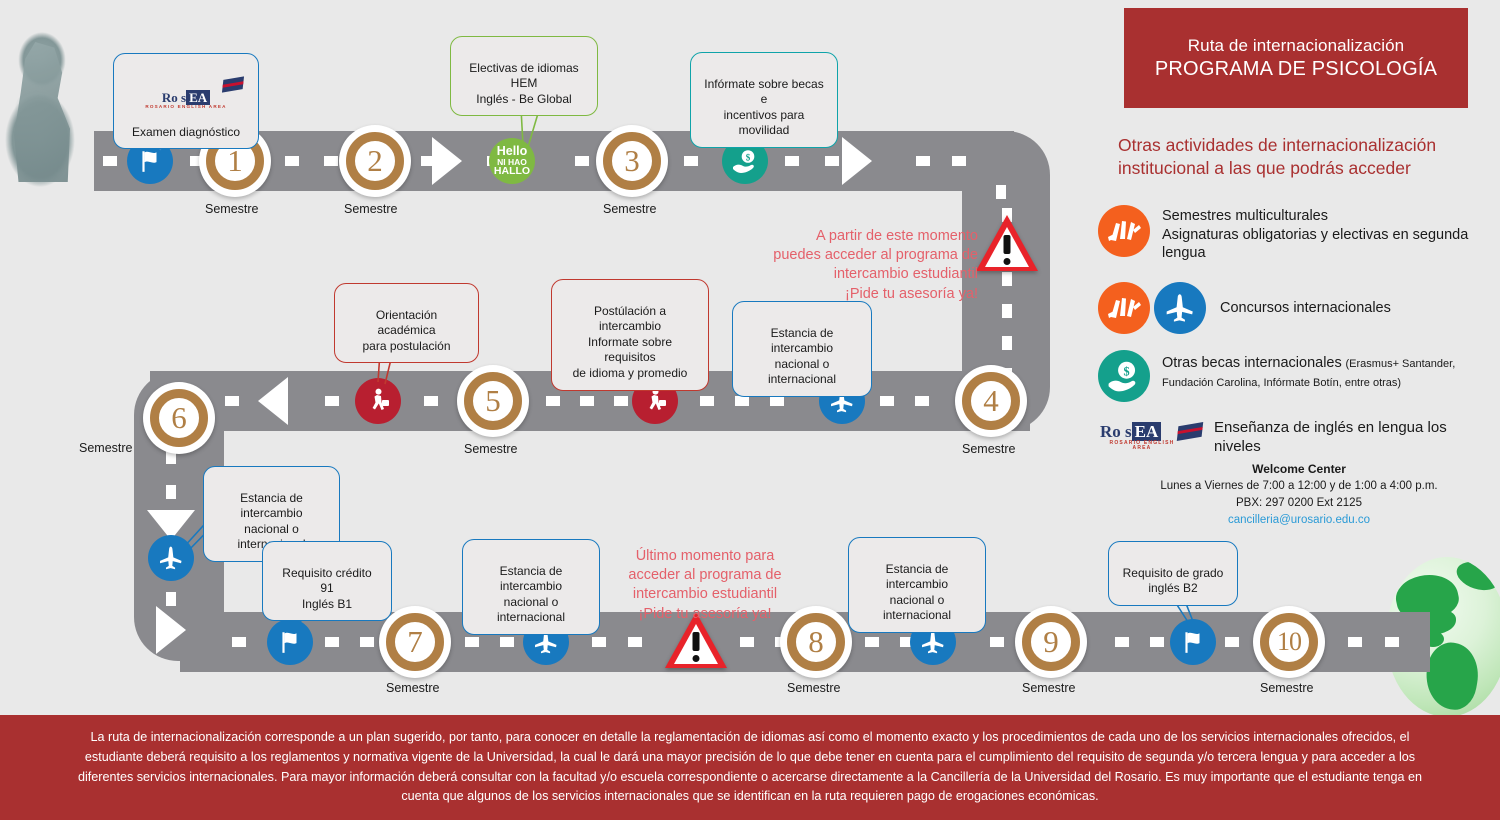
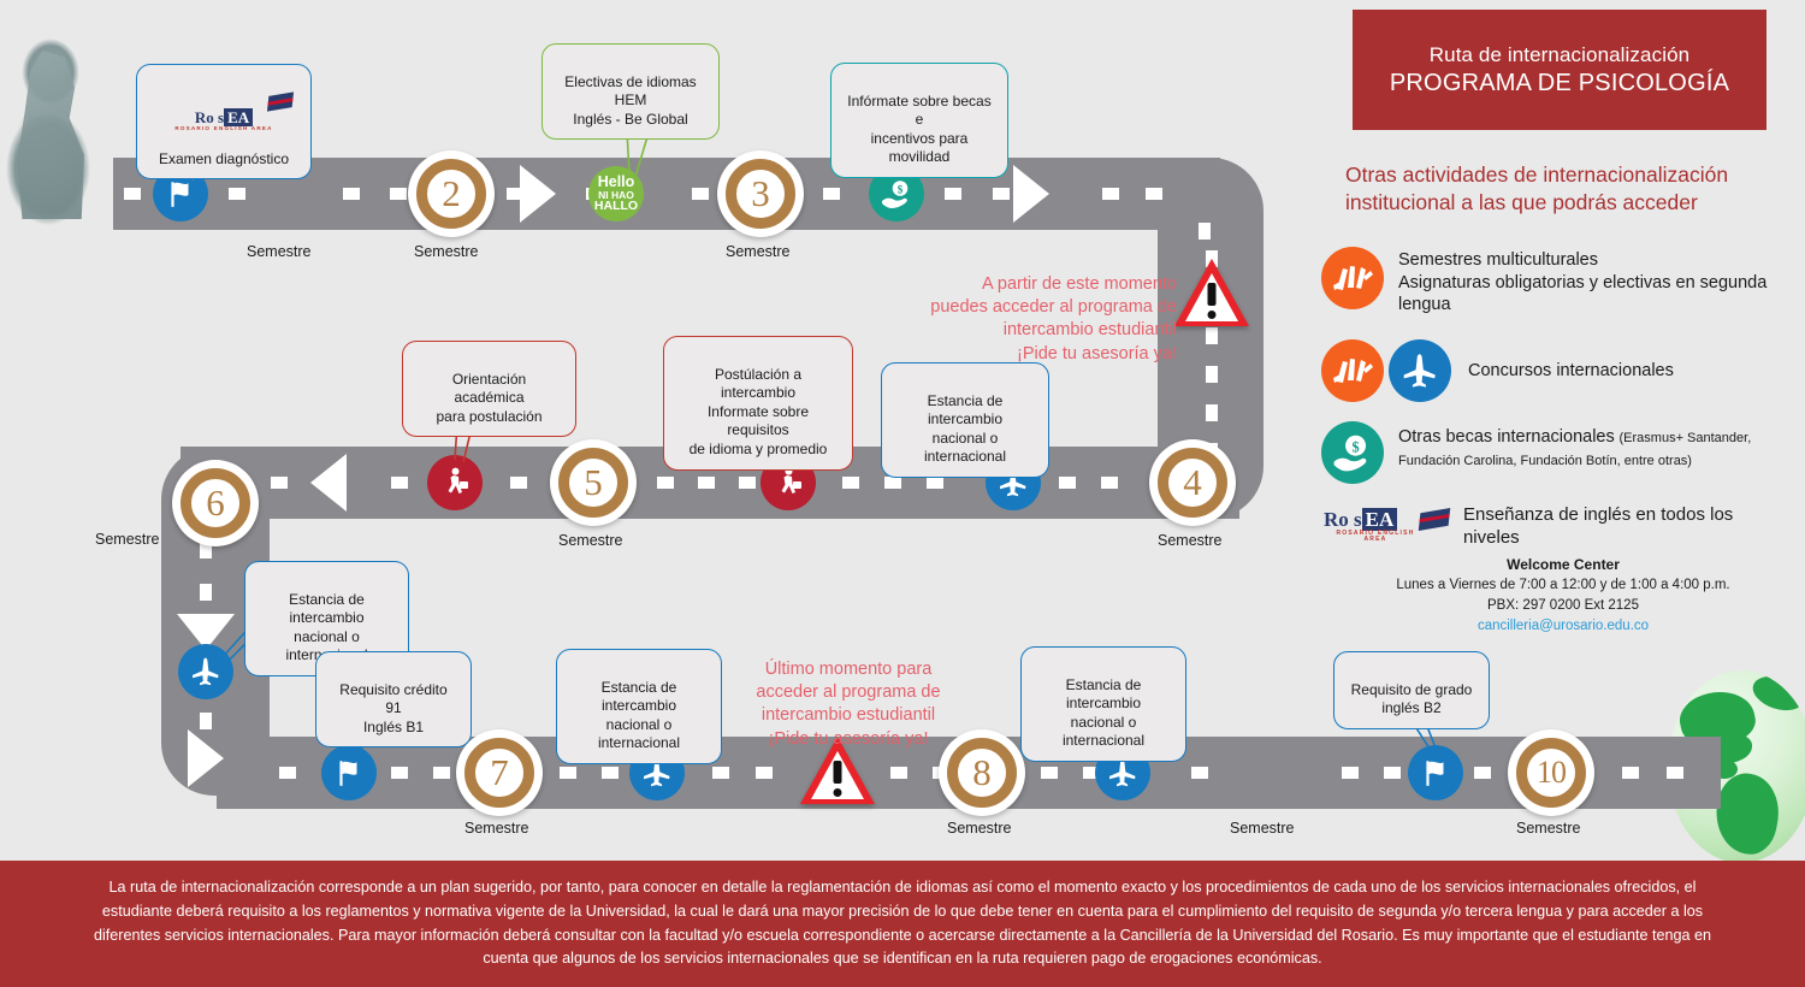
  Hello
  NI HAO
  HALLO
  $
- 1
  Semestre
  2
  Semestre
  3
  Semestre
  4
  Semestre
  5
  Semestre
  6
  Semestre
  7
  Semestre
  8
  Semestre
- 9
  Semestre
  10
  Semestre
  Ro s EA
  Examen diagnóstico
  Electivas de idiomas HEM
  Inglés - Be Global
  Infórmate sobre becas e
  incentivos para movilidad
  Orientación académica
  para postulación
  Postúlación a intercambio
  Informate sobre requisitos
  de idioma y promedio
  Estancia de intercambio
  nacional o internacional
  Estancia de intercambio
  Requisito crédito 91
  Inglés B1
  Estancia de intercambio
  nacional o internacional
  Estancia de intercambio
  nacional o internacional
  Requisito de grado
  inglés B2
  A partir de este momento
  puedes acceder al programa de
  intercambio estudiantil
  ¡Pide tu asesoría ya!
  Último momento para
  acceder al programa de
  intercambio estudiantil
  ¡Pide tu asesoría ya!
  Ruta de internacionalización
  PROGRAMA DE PSICOLOGÍA
  Otras actividades de internacionalización institucional a las que podrás acceder
  Semestres multiculturales
  Asignaturas obligatorias y electivas en segunda lengua
  Concursos internacionales
  $
- Otras becas internacionales (Erasmus+ Santander, Fundación Carolina, Infórmate Botín, entre otras)
+ Otras becas internacionales (Erasmus+ Santander, Fundación Carolina, Fundación Botín, entre otras)
  Ro s EA
- Enseñanza de inglés en lengua los niveles
+ Enseñanza de inglés en todos los niveles
  Welcome Center
  Lunes a Viernes de 7:00 a 12:00 y de 1:00 a 4:00 p.m.
  PBX: 297 0200 Ext 2125
  cancilleria@urosario.edu.co
  La ruta de internacionalización corresponde a un plan sugerido, por tanto, para conocer en detalle la reglamentación de idiomas así como el momento exacto y los procedimientos de cada uno de los servicios internacionales ofrecidos, el estudiante deberá requisito a los reglamentos y normativa vigente de la Universidad, la cual le dará una mayor precisión de lo que debe tener en cuenta para el cumplimiento del requisito de segunda y/o tercera lengua y para acceder a los diferentes servicios internacionales. Para mayor información deberá consultar con la facultad y/o escuela correspondiente o acercarse directamente a la Cancillería de la Universidad del Rosario. Es muy importante que el estudiante tenga en cuenta que algunos de los servicios internacionales que se identifican en la ruta requieren pago de erogaciones económicas.
